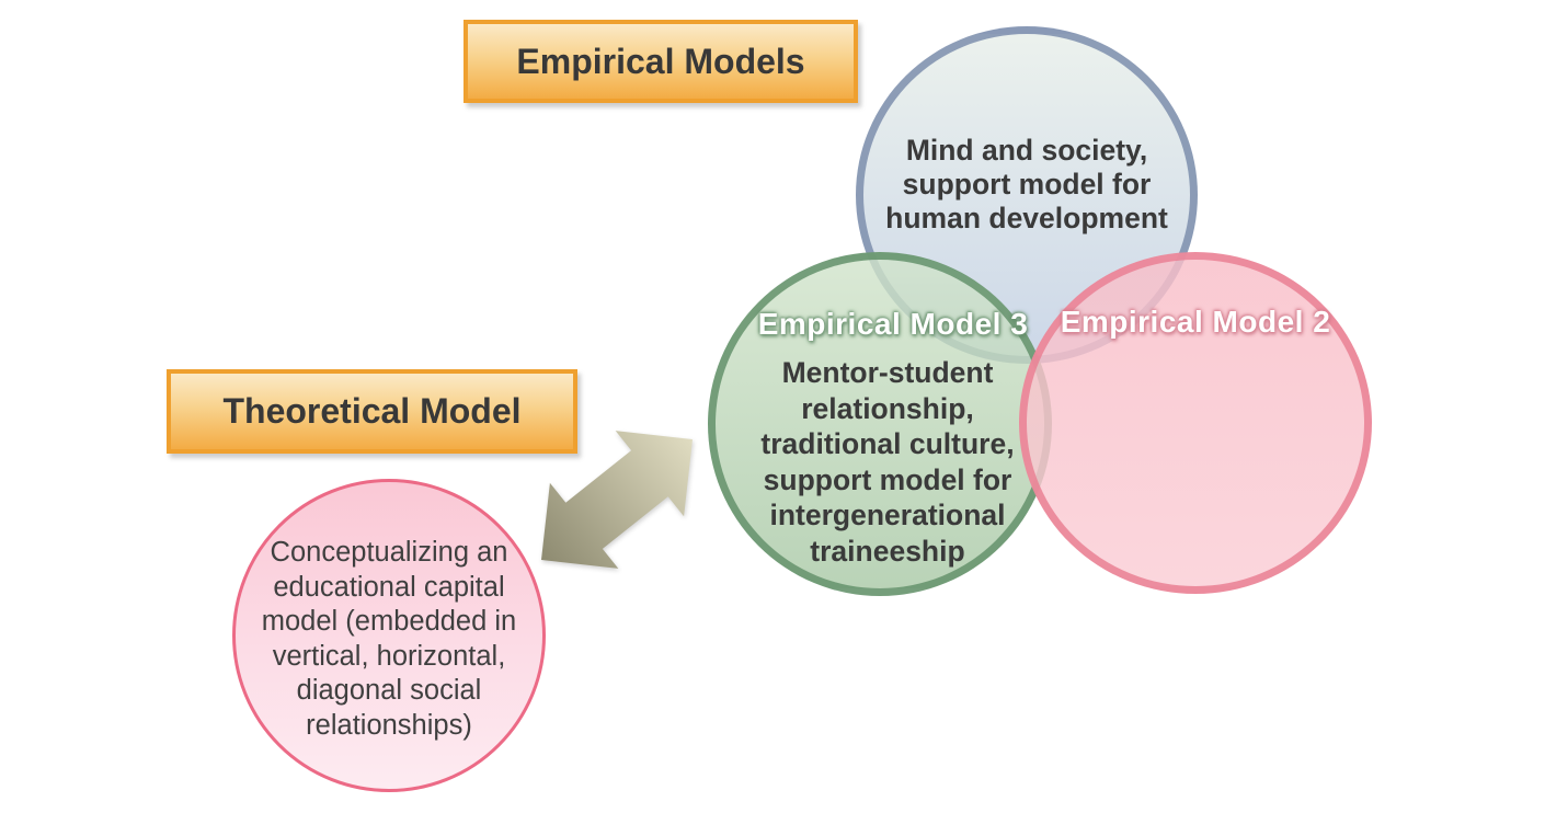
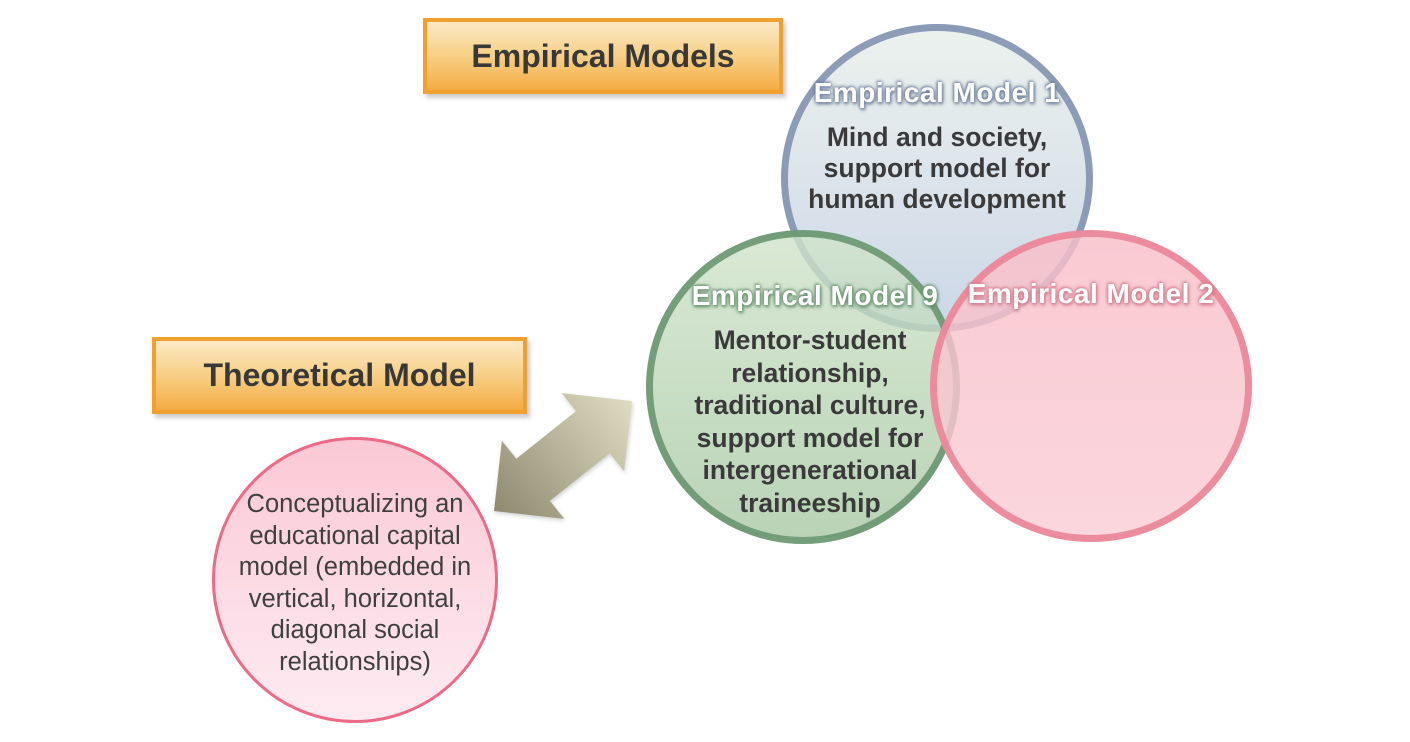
  Empirical Models
  Theoretical Model
+ Empirical Model 1
  Mind and society,
  support model for
  human development
- Empirical Model 3
+ Empirical Model 9
  Mentor-student
  relationship,
  traditional culture,
  support model for
  intergenerational
  traineeship
  Empirical Model 2
  Conceptualizing an
  educational capital
  model (embedded in
  vertical, horizontal,
  diagonal social
  relationships)
